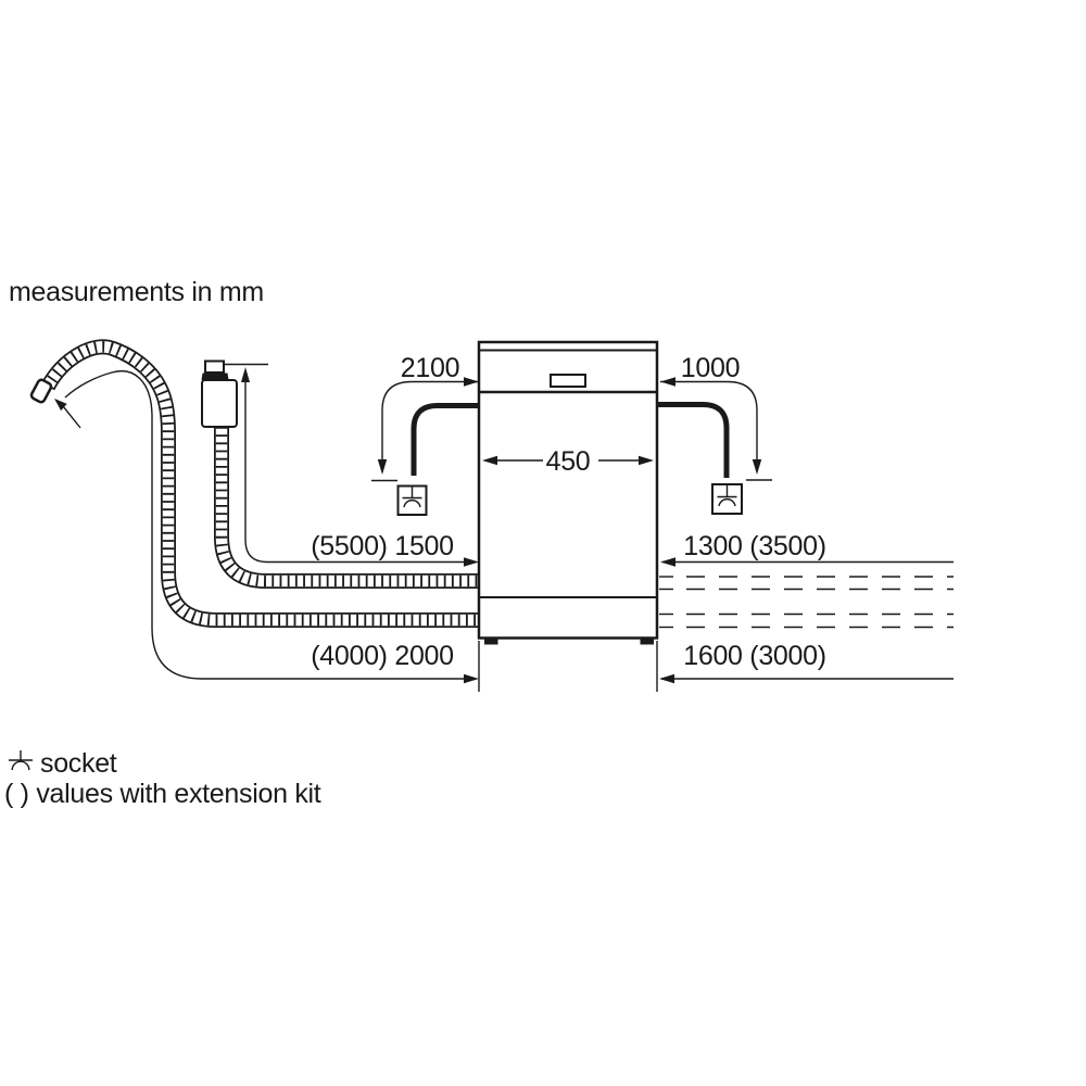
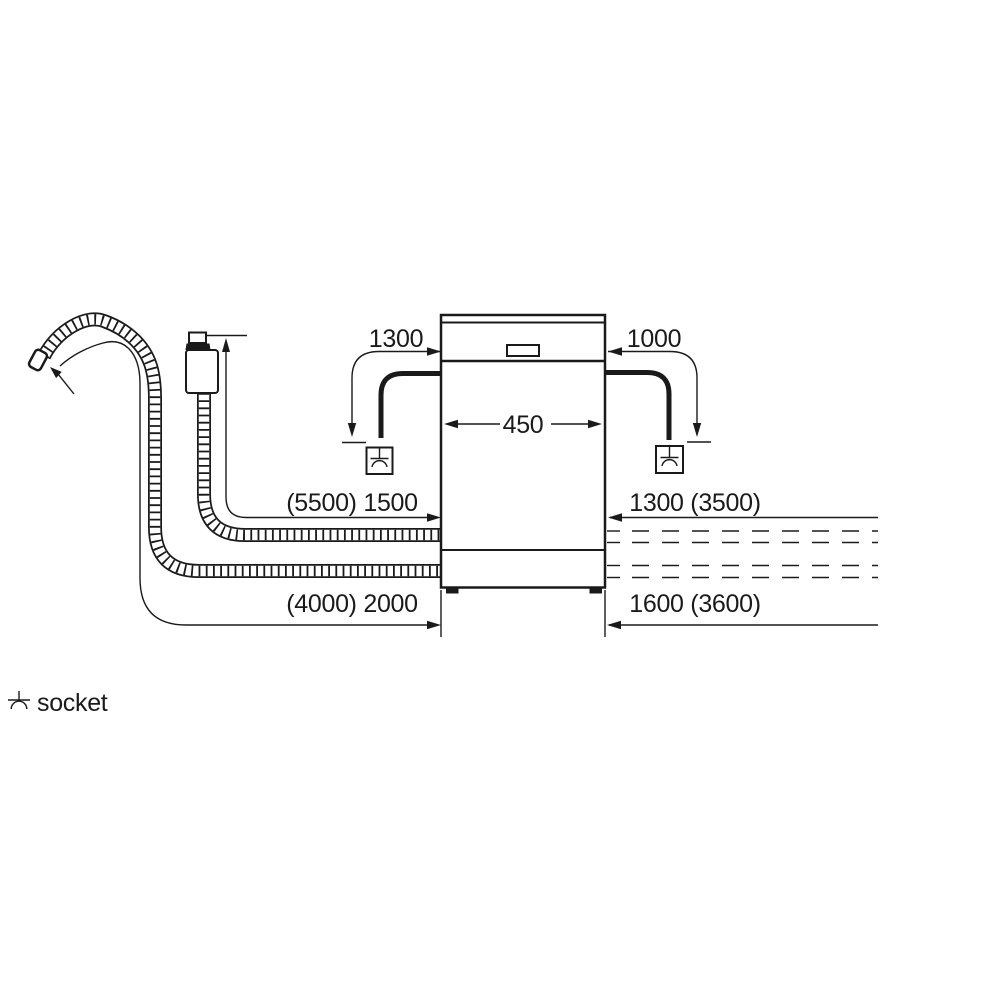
- measurements in mm
- 2100
+ 1300
  1000
  450
  (5500) 1500
  1300 (3500)
  (4000) 2000
- 1600 (3000)
+ 1600 (3600)
  socket
- ( ) values with extension kit
